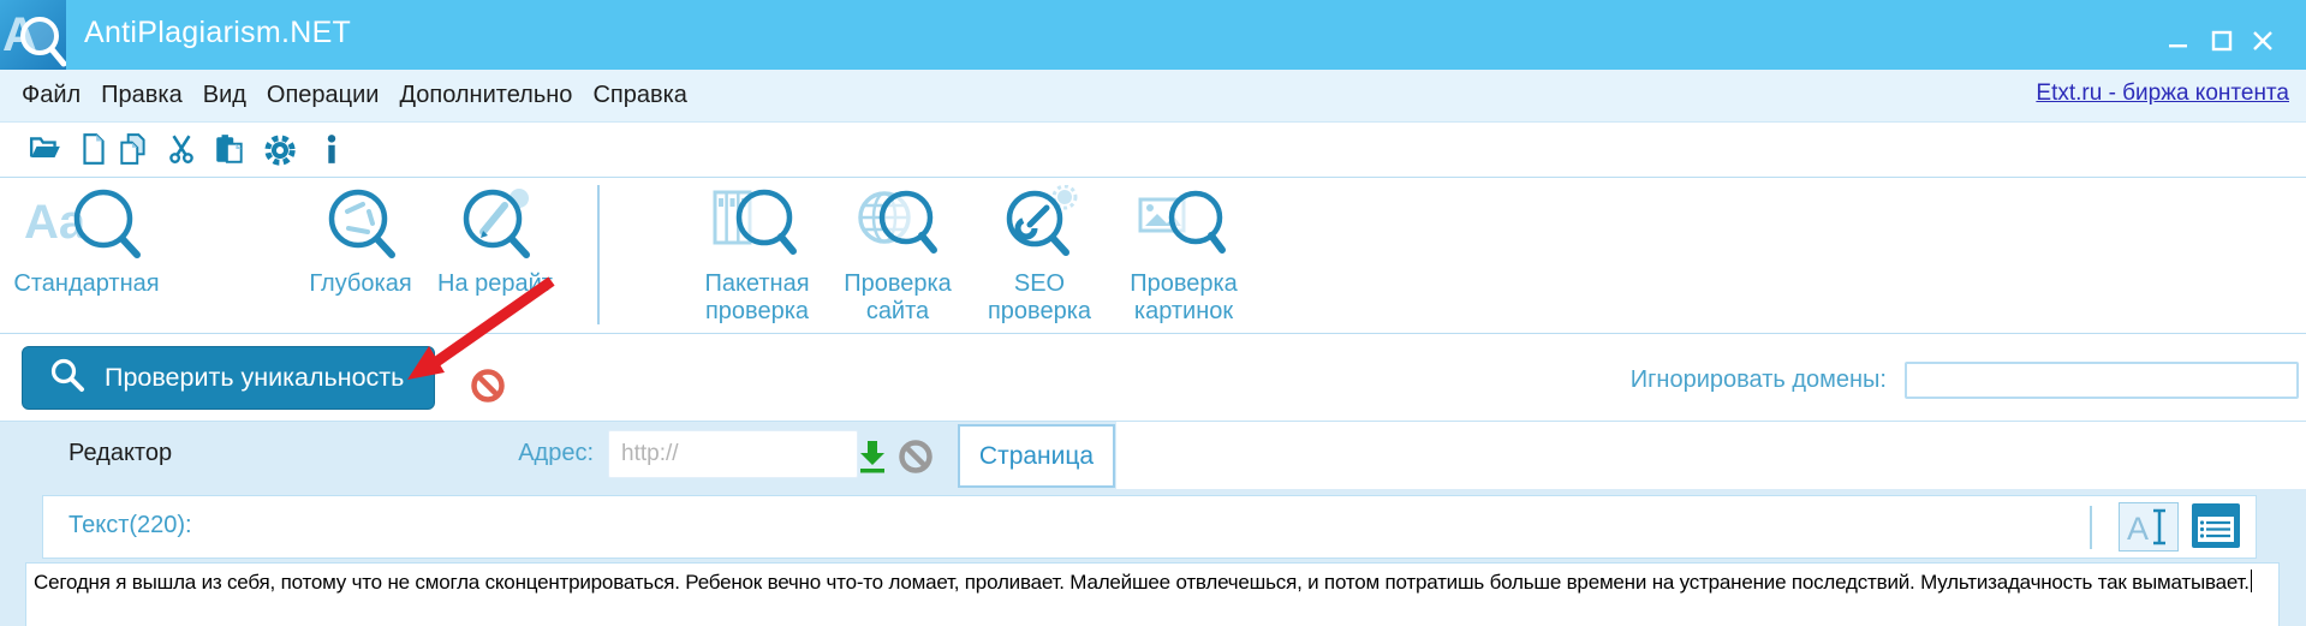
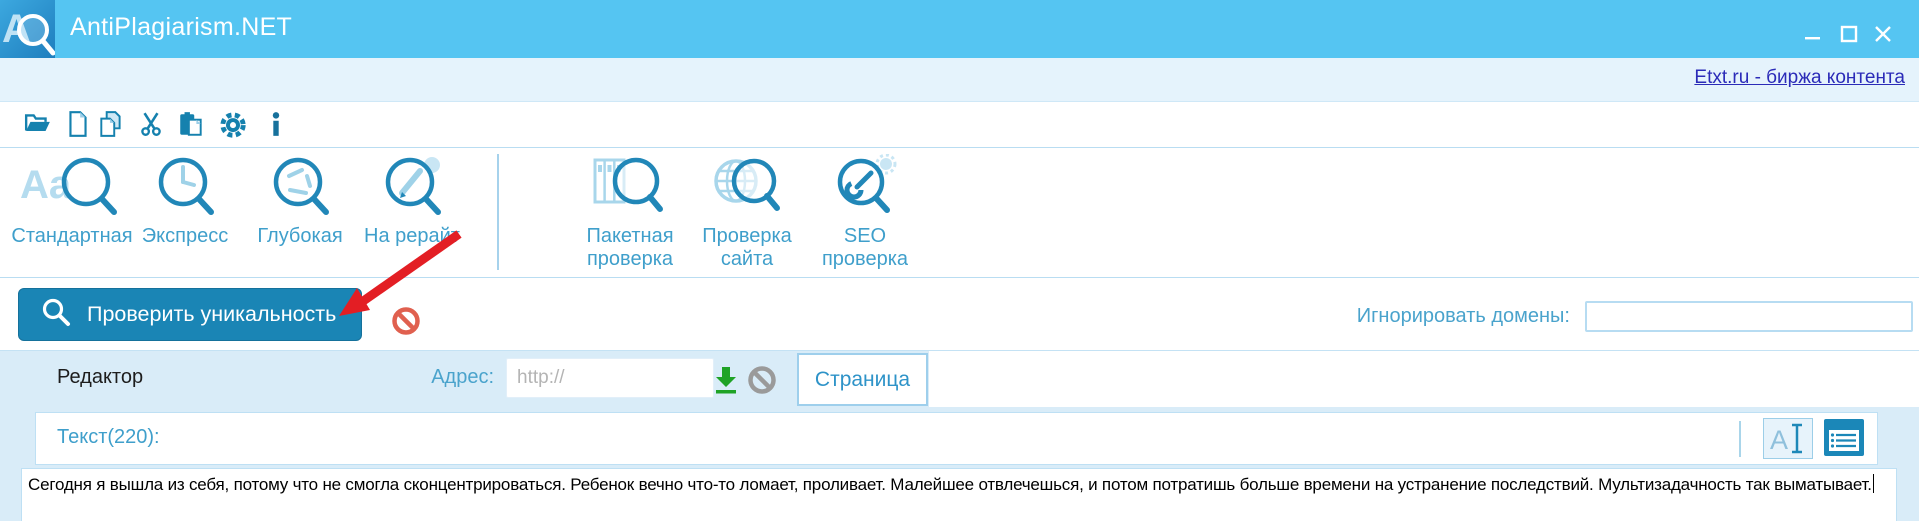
  A
  AntiPlagiarism.NET
- Файл
- Правка
- Вид
- Операции
- Дополнительно
- Справка
  Etxt.ru - биржа контента
  Aa
  Стандартная
+ Экспресс
  Глубокая
  На рерай
  Пакетная проверка
  Проверка сайта
  SEO проверка
- Проверка картинок
  Проверить уникальность
  Игнорировать домены:
  Редактор
  Адрес:
  http://
  Страница
  Текст(220):
  A
  Сегодня я вышла из себя, потому что не смогла сконцентрироваться. Ребенок вечно что-то ломает, проливает. Малейшее отвлечешься, и потом потратишь больше времени на устранение последствий. Мультизадачность так выматывает.
